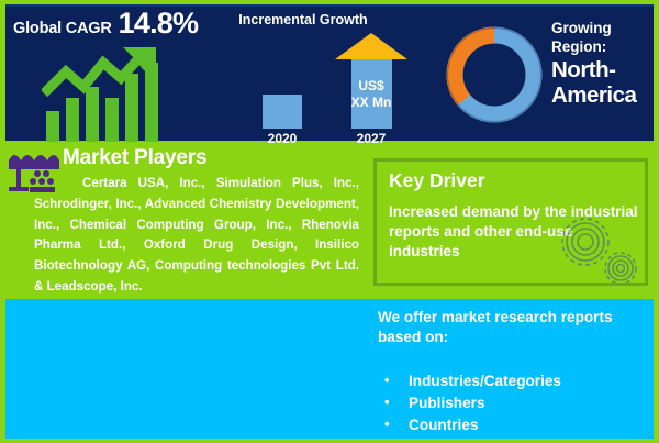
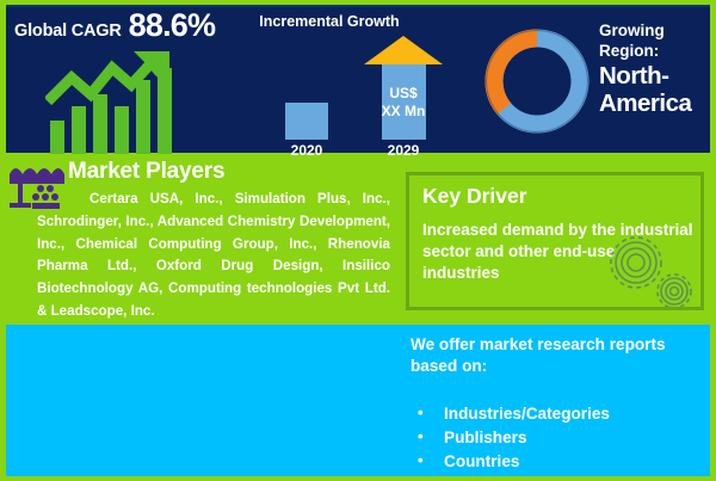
  Global CAGR
- 14.8%
+ 88.6%
  Incremental Growth
  2020
  US$
  XX Mn
- 2027
+ 2029
  Growing
  Region:
  North-
  America
  Market Players
  Certara USA, Inc., Simulation Plus, Inc., Schrodinger, Inc., Advanced Chemistry Development, Inc., Chemical Computing Group, Inc., Rhenovia Pharma Ltd., Oxford Drug Design, Insilico Biotechnology AG, Computing technologies Pvt Ltd. & Leadscope, Inc.
  Key Driver
- Increased demand by the industrial reports and other end-use industries
+ Increased demand by the industrial sector and other end-use industries
  We offer market research reports based on:
  Industries/Categories
  Publishers
  Countries
